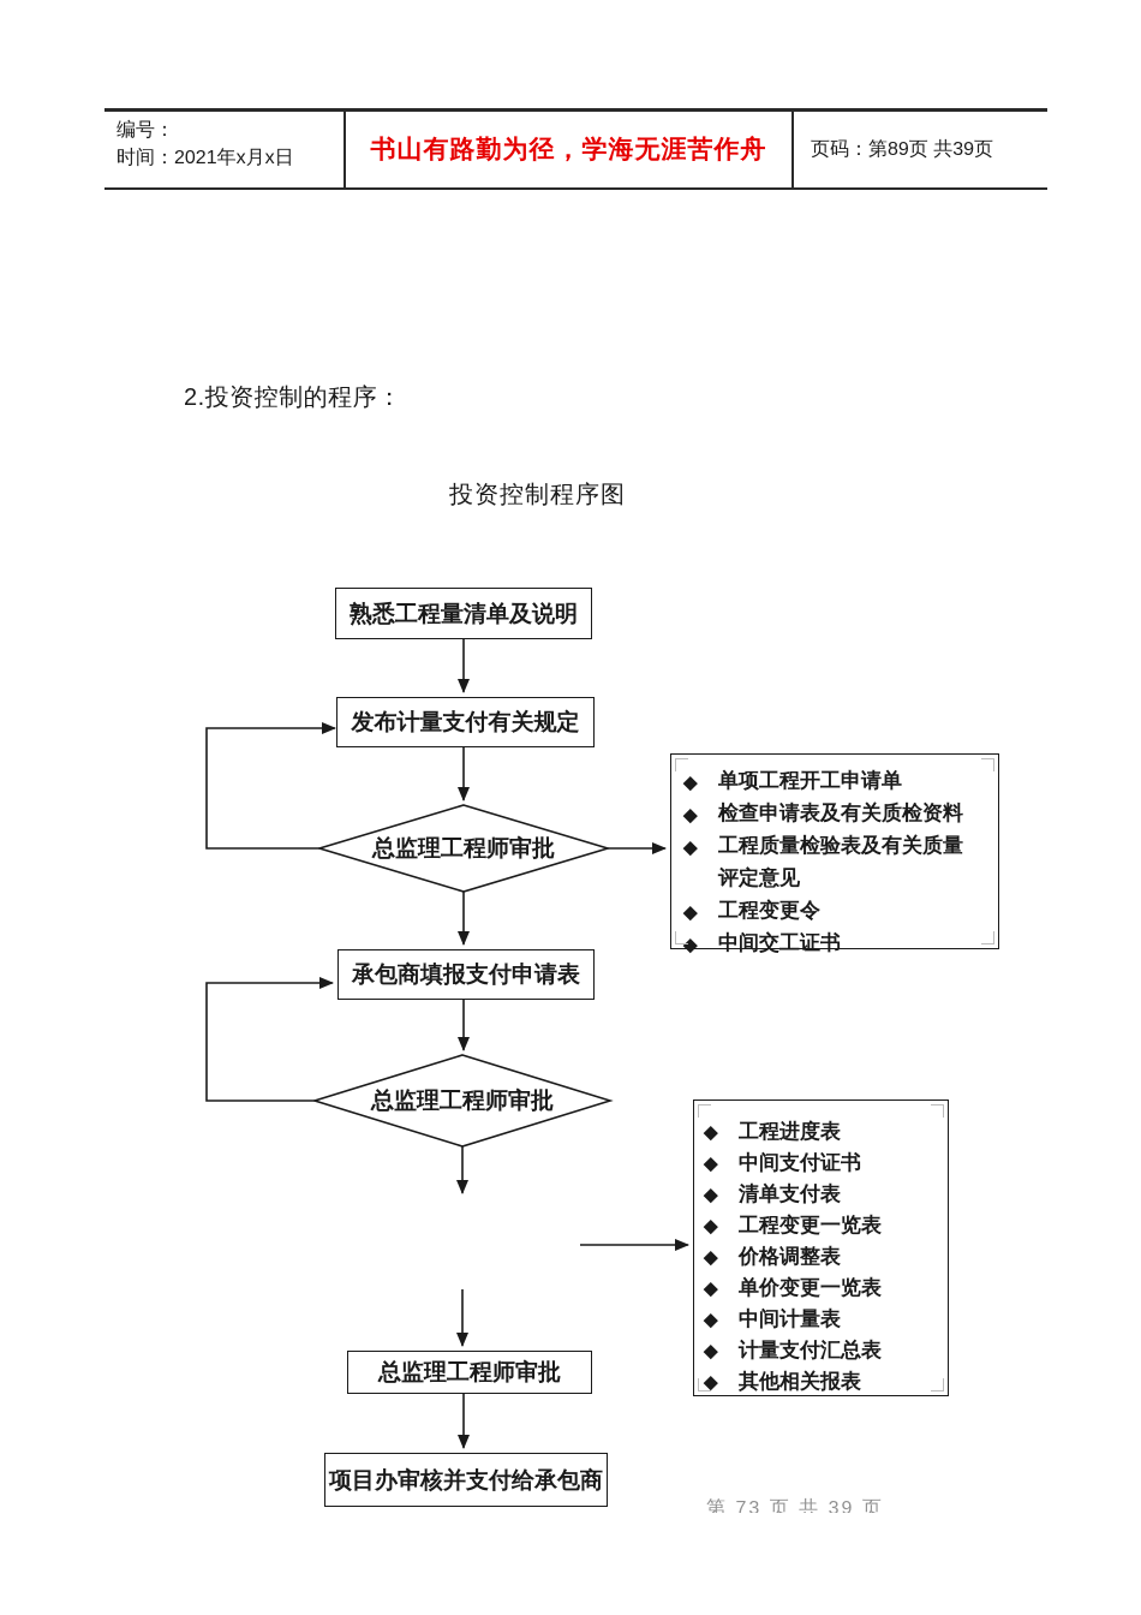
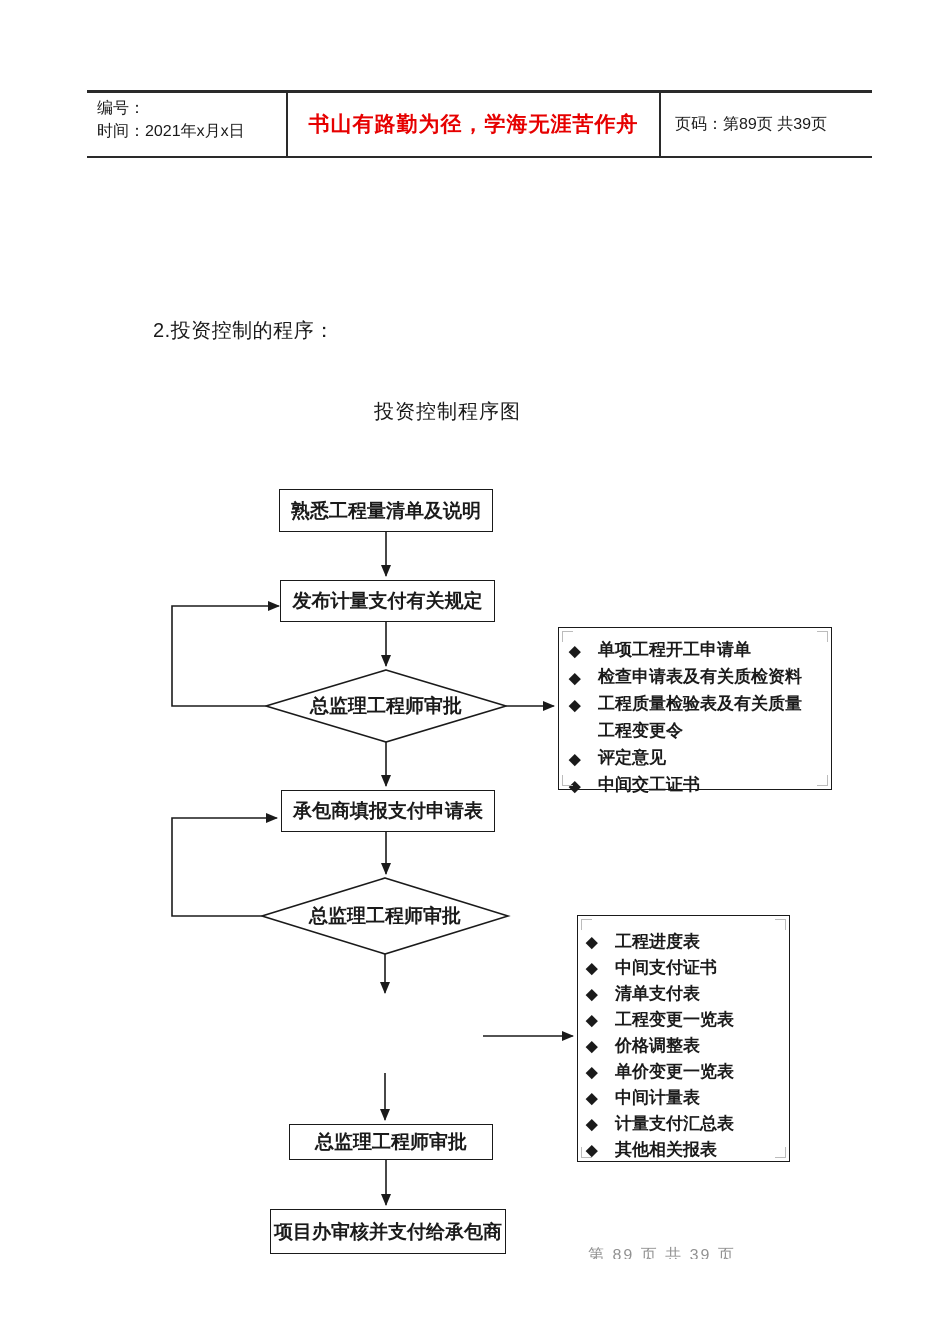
  编号：
  时间：2021年x月x日
  书山有路勤为径，学海无涯苦作舟
  页码：第89页 共39页
  2.投资控制的程序：
  投资控制程序图
  熟悉工程量清单及说明
  发布计量支付有关规定
  总监理工程师审批
  承包商填报支付申请表
  总监理工程师审批
  总监理工程师审批
  项目办审核并支付给承包商
  ◆
  单项工程开工申请单
  ◆
  检查申请表及有关质检资料
  ◆
  工程质量检验表及有关质量
- 评定意见
+ 工程变更令
  ◆
- 工程变更令
+ 评定意见
  ◆
  中间交工证书
  ◆
  工程进度表
  ◆
  中间支付证书
  ◆
  清单支付表
  ◆
  工程变更一览表
  ◆
  价格调整表
  ◆
  单价变更一览表
  ◆
  中间计量表
  ◆
  计量支付汇总表
  ◆
  其他相关报表
- 第 73 页 共 39 页
+ 第 89 页 共 39 页
